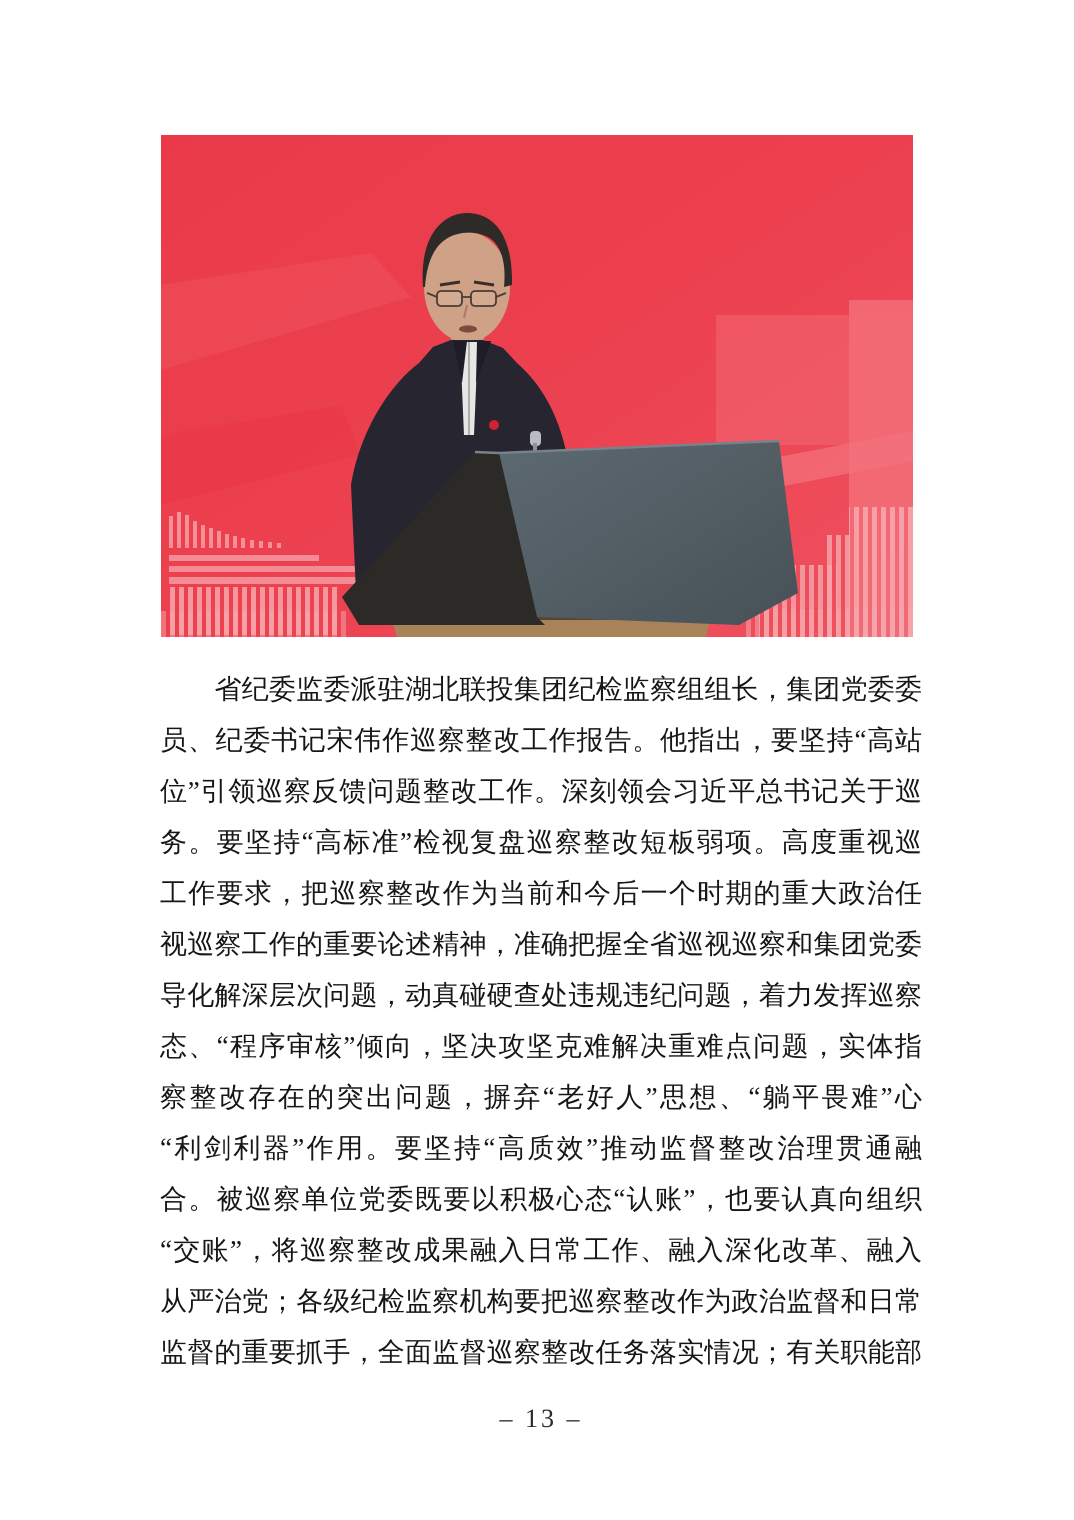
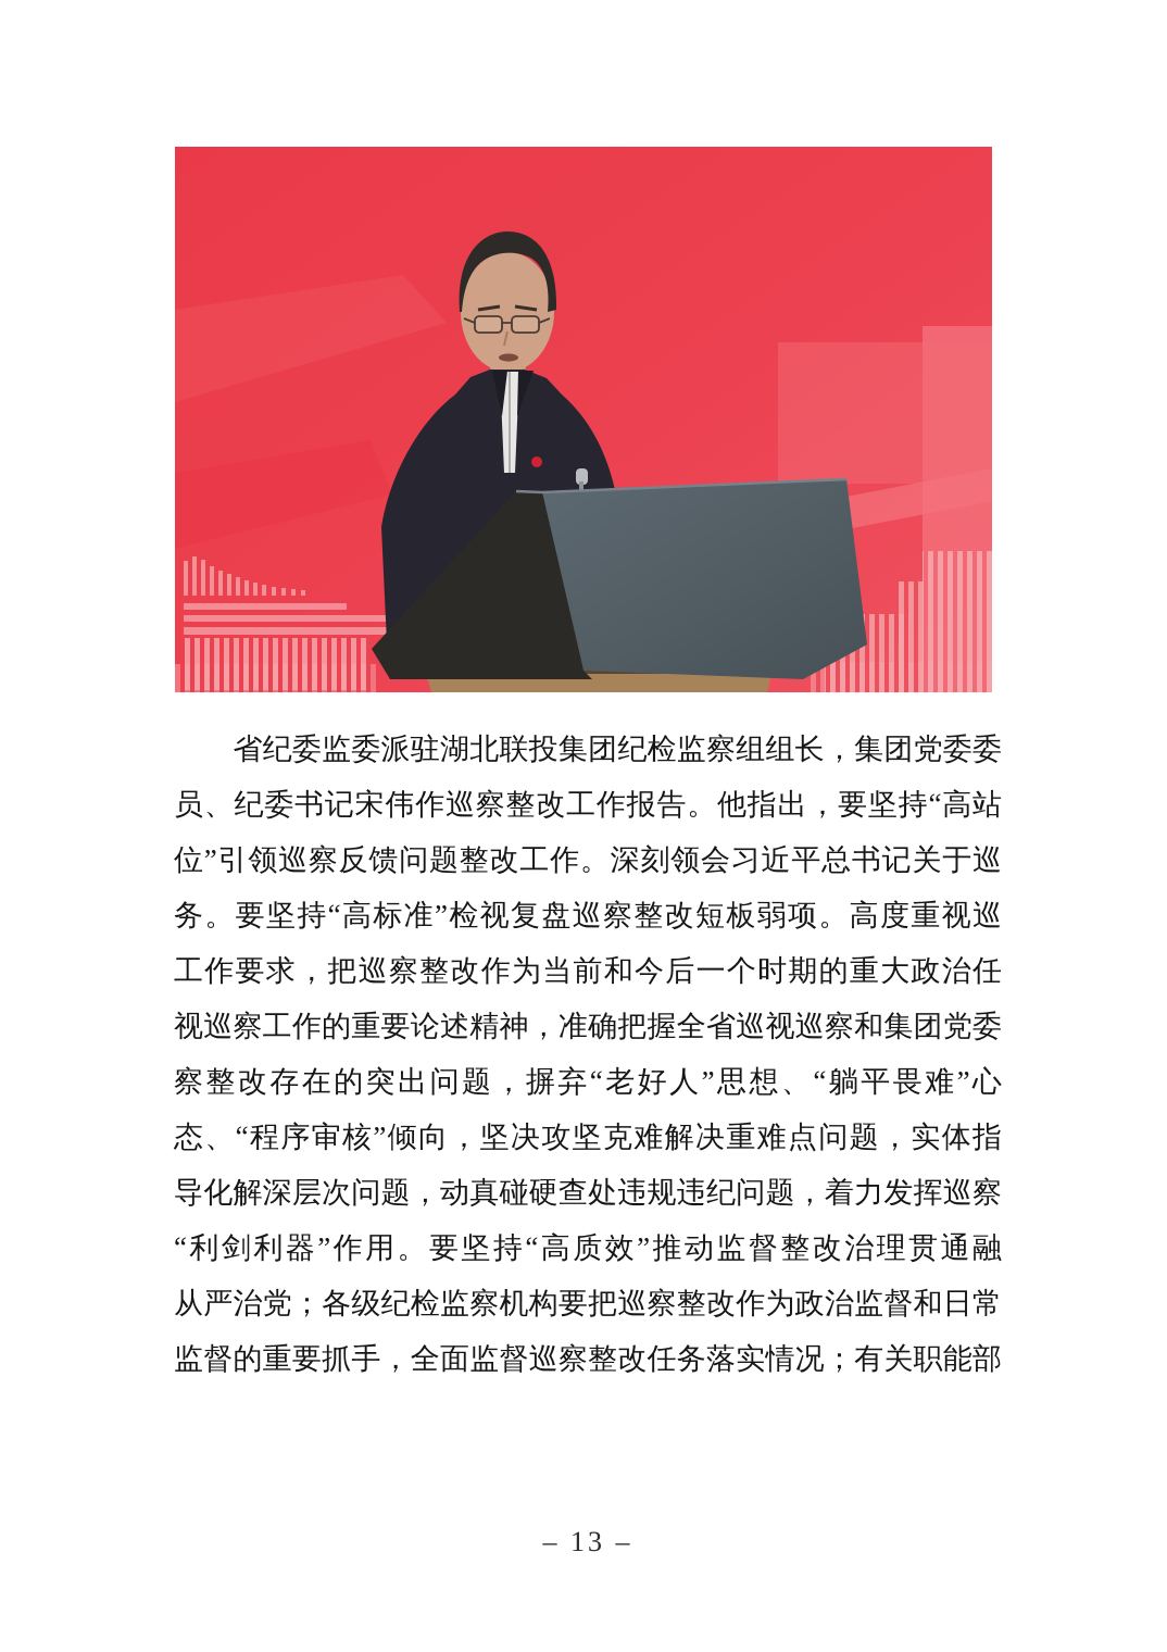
  省纪委监委派驻湖北联投集团纪检监察组组长，集团党委委
  员、纪委书记宋伟作巡察整改工作报告。他指出，要坚持“高站
  位”引领巡察反馈问题整改工作。深刻领会习近平总书记关于巡
  务。要坚持“高标准”检视复盘巡察整改短板弱项。高度重视巡
  工作要求，把巡察整改作为当前和今后一个时期的重大政治任
  视巡察工作的重要论述精神，准确把握全省巡视巡察和集团党委
- 导化解深层次问题，动真碰硬查处违规违纪问题，着力发挥巡察
+ 察整改存在的突出问题，摒弃“老好人”思想、“躺平畏难”心
  态、“程序审核”倾向，坚决攻坚克难解决重难点问题，实体指
- 察整改存在的突出问题，摒弃“老好人”思想、“躺平畏难”心
+ 导化解深层次问题，动真碰硬查处违规违纪问题，着力发挥巡察
  “利剑利器”作用。要坚持“高质效”推动监督整改治理贯通融
- 合。被巡察单位党委既要以积极心态“认账”，也要认真向组织
- “交账”，将巡察整改成果融入日常工作、融入深化改革、融入
  从严治党；各级纪检监察机构要把巡察整改作为政治监督和日常
  监督的重要抓手，全面监督巡察整改任务落实情况；有关职能部
  – 13 –
